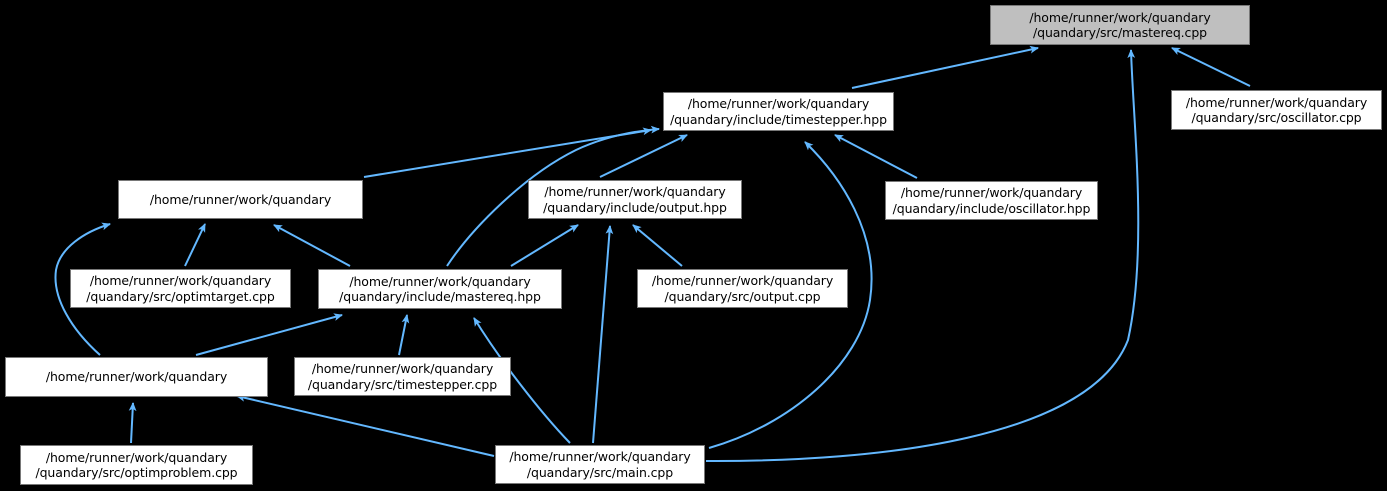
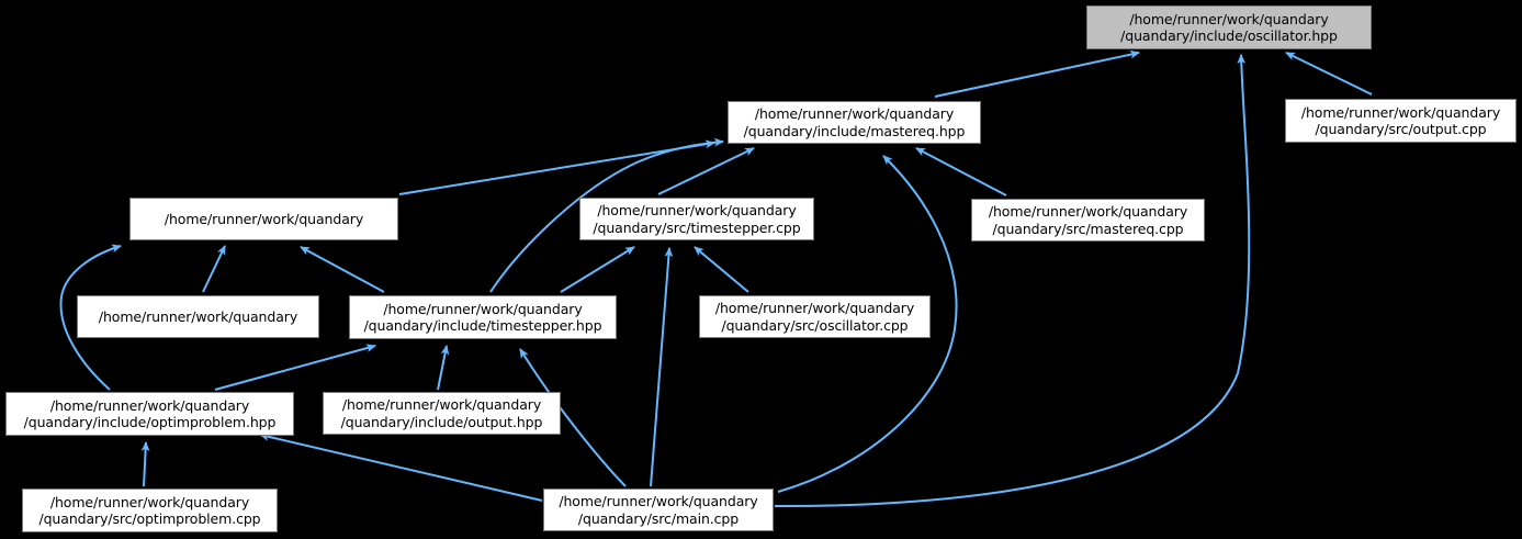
  /home/runner/work/quandary
- /quandary/src/mastereq.cpp
+ /quandary/include/oscillator.hpp
  /home/runner/work/quandary
- /quandary/include/timestepper.hpp
+ /quandary/include/mastereq.hpp
  /home/runner/work/quandary
- /quandary/src/oscillator.cpp
+ /quandary/src/output.cpp
  /home/runner/work/quandary
  /home/runner/work/quandary
- /quandary/include/output.hpp
+ /quandary/src/timestepper.cpp
  /home/runner/work/quandary
- /quandary/include/oscillator.hpp
+ /quandary/src/mastereq.cpp
  /home/runner/work/quandary
- /quandary/src/optimtarget.cpp
  /home/runner/work/quandary
- /quandary/include/mastereq.hpp
+ /quandary/include/timestepper.hpp
  /home/runner/work/quandary
- /quandary/src/output.cpp
+ /quandary/src/oscillator.cpp
  /home/runner/work/quandary
+ /quandary/include/optimproblem.hpp
  /home/runner/work/quandary
- /quandary/src/timestepper.cpp
+ /quandary/include/output.hpp
  /home/runner/work/quandary
  /quandary/src/optimproblem.cpp
  /home/runner/work/quandary
  /quandary/src/main.cpp
